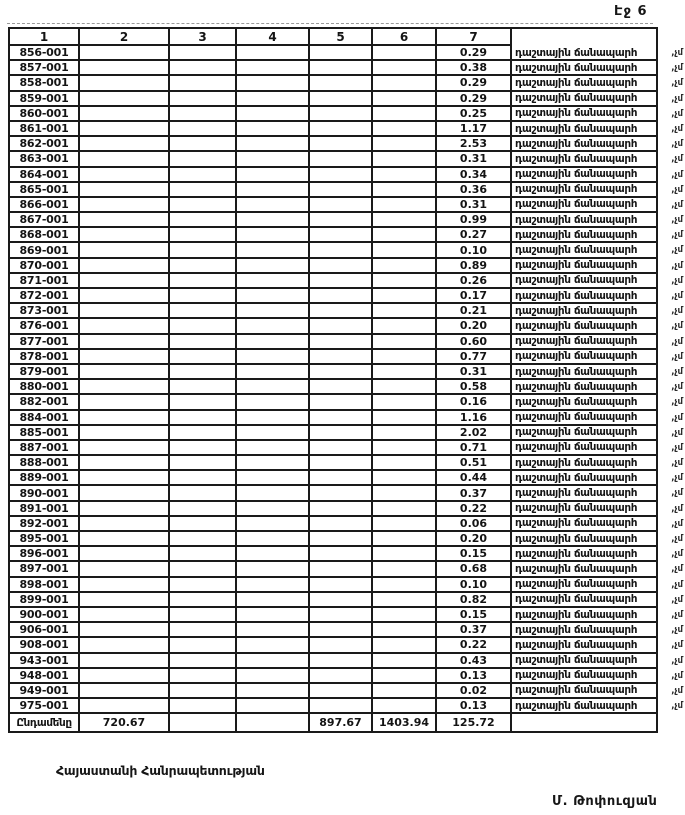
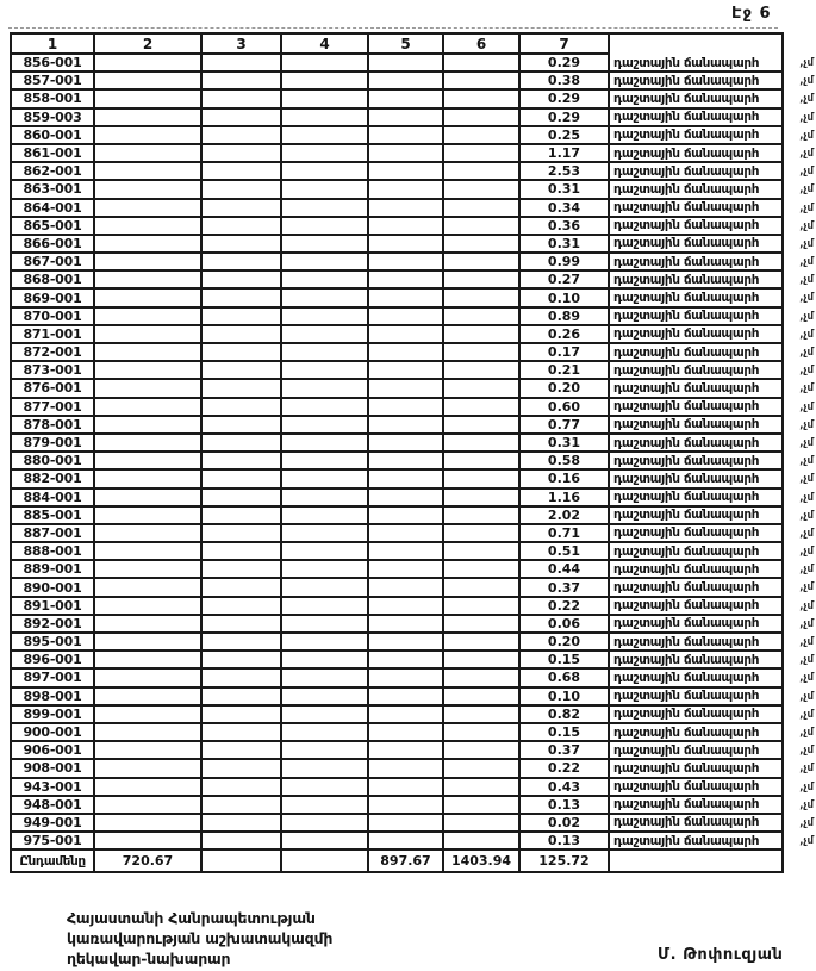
  Էջ 6
  1
  2
  3
  4
  5
  6
  7
  856-001
  0.29
  դաշտային ճանապարհ
  ,չմ
  857-001
  0.38
  դաշտային ճանապարհ
  ,չմ
  858-001
  0.29
  դաշտային ճանապարհ
  ,չմ
- 859-001
+ 859-003
  0.29
  դաշտային ճանապարհ
  ,չմ
  860-001
  0.25
  դաշտային ճանապարհ
  ,չմ
  861-001
  1.17
  դաշտային ճանապարհ
  ,չմ
  862-001
  2.53
  դաշտային ճանապարհ
  ,չմ
  863-001
  0.31
  դաշտային ճանապարհ
  ,չմ
  864-001
  0.34
  դաշտային ճանապարհ
  ,չմ
  865-001
  0.36
  դաշտային ճանապարհ
  ,չմ
  866-001
  0.31
  դաշտային ճանապարհ
  ,չմ
  867-001
  0.99
  դաշտային ճանապարհ
  ,չմ
  868-001
  0.27
  դաշտային ճանապարհ
  ,չմ
  869-001
  0.10
  դաշտային ճանապարհ
  ,չմ
  870-001
  0.89
  դաշտային ճանապարհ
  ,չմ
  871-001
  0.26
  դաշտային ճանապարհ
  ,չմ
  872-001
  0.17
  դաշտային ճանապարհ
  ,չմ
  873-001
  0.21
  դաշտային ճանապարհ
  ,չմ
  876-001
  0.20
  դաշտային ճանապարհ
  ,չմ
  877-001
  0.60
  դաշտային ճանապարհ
  ,չմ
  878-001
  0.77
  դաշտային ճանապարհ
  ,չմ
  879-001
  0.31
  դաշտային ճանապարհ
  ,չմ
  880-001
  0.58
  դաշտային ճանապարհ
  ,չմ
  882-001
  0.16
  դաշտային ճանապարհ
  ,չմ
  884-001
  1.16
  դաշտային ճանապարհ
  ,չմ
  885-001
  2.02
  դաշտային ճանապարհ
  ,չմ
  887-001
  0.71
  դաշտային ճանապարհ
  ,չմ
  888-001
  0.51
  դաշտային ճանապարհ
  ,չմ
  889-001
  0.44
  դաշտային ճանապարհ
  ,չմ
  890-001
  0.37
  դաշտային ճանապարհ
  ,չմ
  891-001
  0.22
  դաշտային ճանապարհ
  ,չմ
  892-001
  0.06
  դաշտային ճանապարհ
  ,չմ
  895-001
  0.20
  դաշտային ճանապարհ
  ,չմ
  896-001
  0.15
  դաշտային ճանապարհ
  ,չմ
  897-001
  0.68
  դաշտային ճանապարհ
  ,չմ
  898-001
  0.10
  դաշտային ճանապարհ
  ,չմ
  899-001
  0.82
  դաշտային ճանապարհ
  ,չմ
  900-001
  0.15
  դաշտային ճանապարհ
  ,չմ
  906-001
  0.37
  դաշտային ճանապարհ
  ,չմ
  908-001
  0.22
  դաշտային ճանապարհ
  ,չմ
  943-001
  0.43
  դաշտային ճանապարհ
  ,չմ
  948-001
  0.13
  դաշտային ճանապարհ
  ,չմ
  949-001
  0.02
  դաշտային ճանապարհ
  ,չմ
  975-001
  0.13
  դաշտային ճանապարհ
  ,չմ
  Ընդամենը
  720.67
  897.67
  1403.94
  125.72
  Հայաստանի Հանրապետության
+ կառավարության աշխատակազմի
+ ղեկավար-նախարար
  Մ. Թոփուզյան
